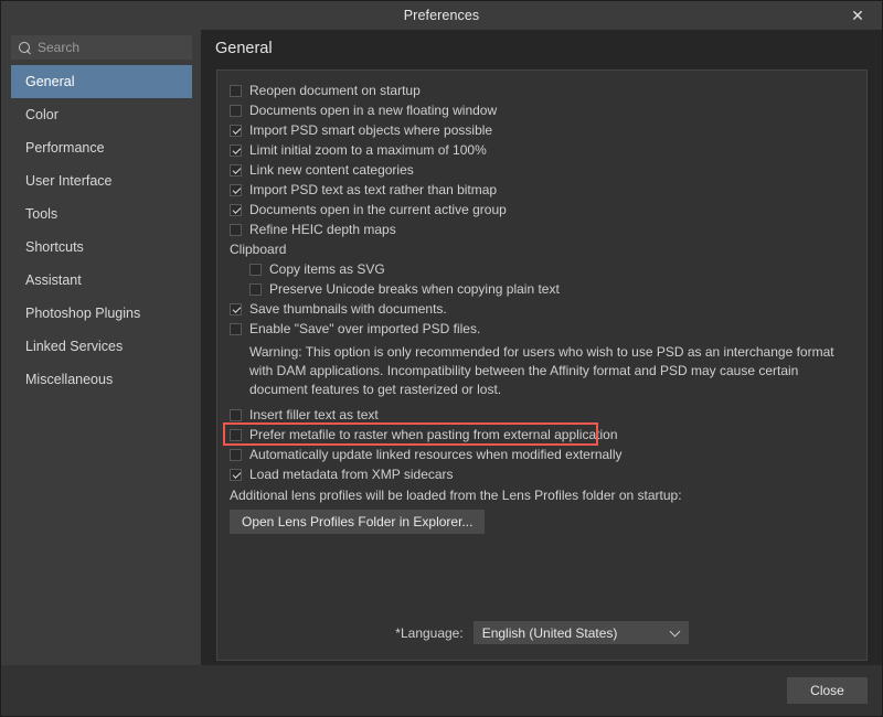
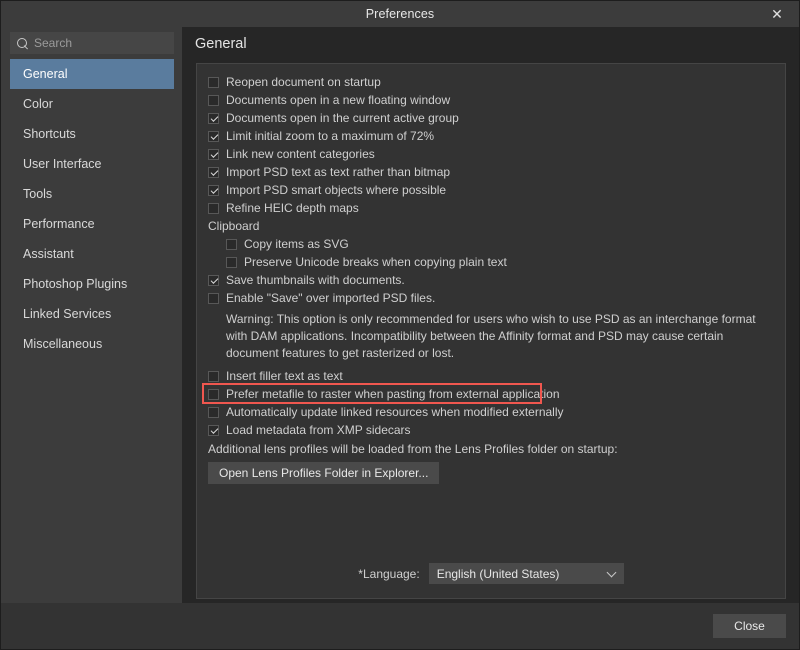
  Preferences
  ✕
  Search
  General
  Color
- Performance
+ Shortcuts
  User Interface
  Tools
- Shortcuts
+ Performance
  Assistant
  Photoshop Plugins
  Linked Services
  Miscellaneous
  General
  Reopen document on startup
  Documents open in a new floating window
- Import PSD smart objects where possible
+ Documents open in the current active group
- Limit initial zoom to a maximum of 100%
+ Limit initial zoom to a maximum of 72%
  Link new content categories
  Import PSD text as text rather than bitmap
- Documents open in the current active group
+ Import PSD smart objects where possible
  Refine HEIC depth maps
  Clipboard
  Copy items as SVG
  Preserve Unicode breaks when copying plain text
  Save thumbnails with documents.
  Enable "Save" over imported PSD files.
  Warning: This option is only recommended for users who wish to use PSD as an interchange format with DAM applications. Incompatibility between the Affinity format and PSD may cause certain document features to get rasterized or lost.
  Insert filler text as text
  Prefer metafile to raster when pasting from external application
  Automatically update linked resources when modified externally
  Load metadata from XMP sidecars
  Additional lens profiles will be loaded from the Lens Profiles folder on startup:
  Open Lens Profiles Folder in Explorer...
  *Language:
  English (United States)
  Close
